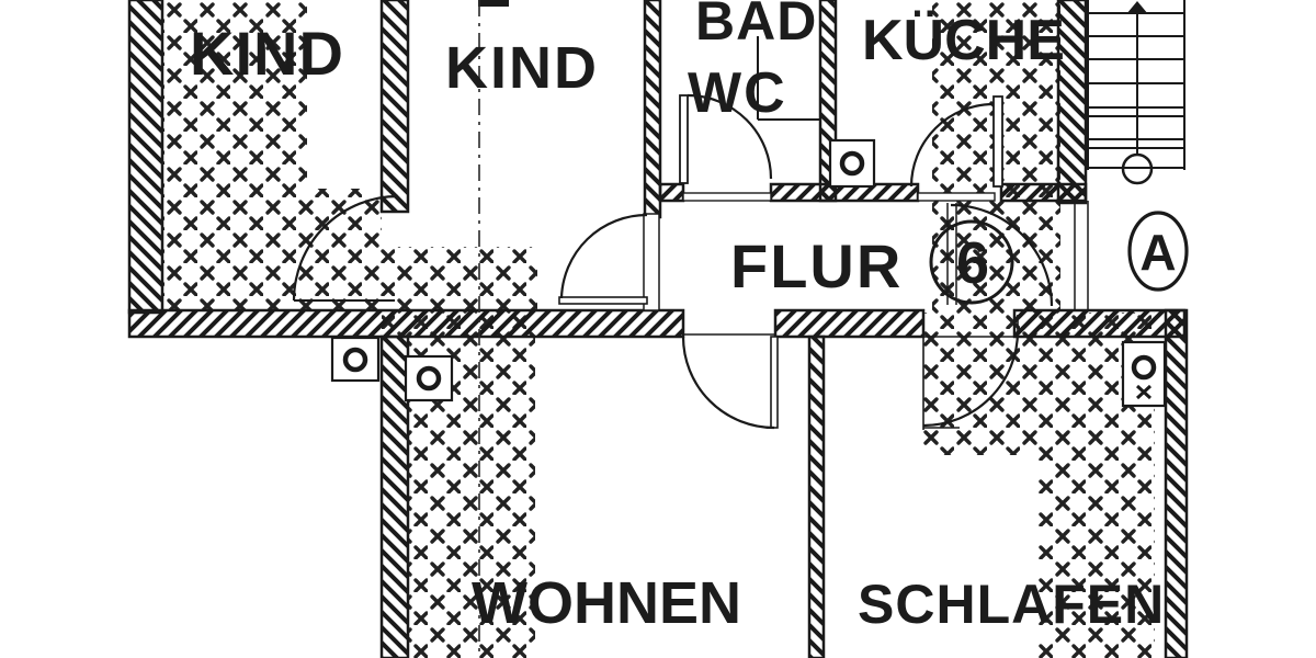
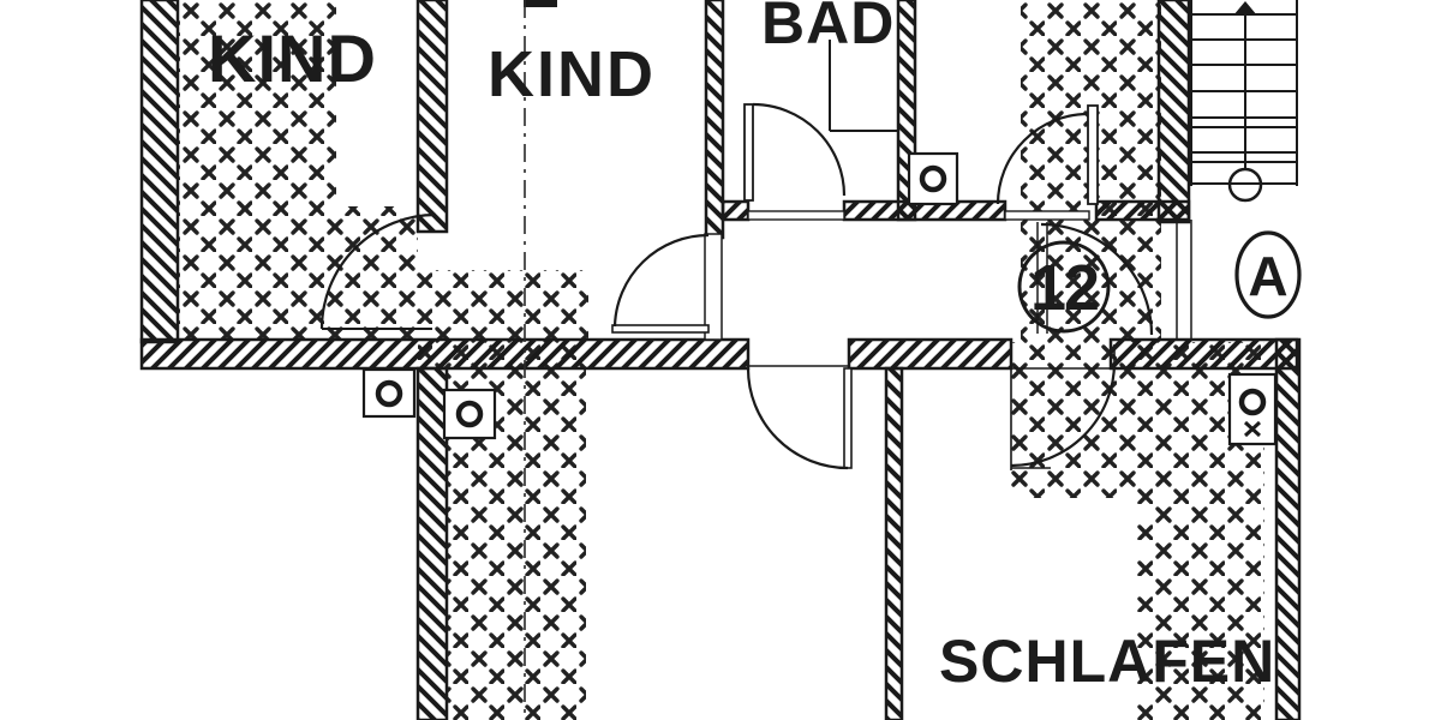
- 6
+ 12
  A
  KIND
  KIND
  BAD
- WC
- KÜCHE
- FLUR
- WOHNEN
  SCHLAFEN
